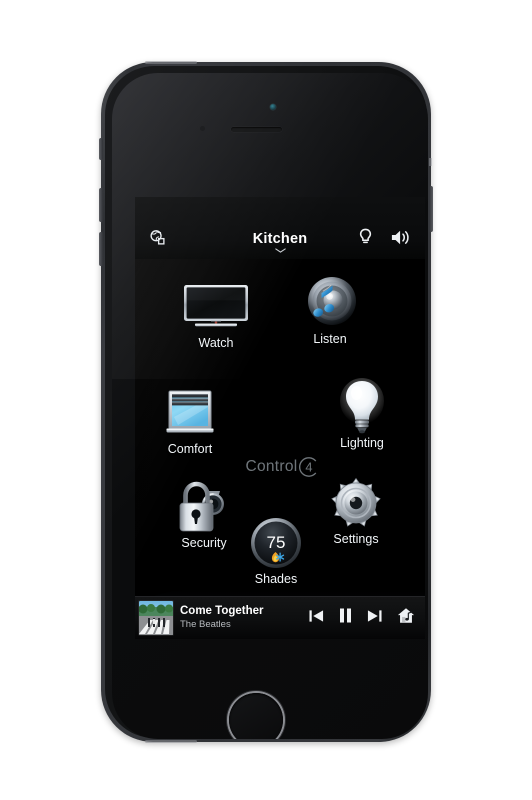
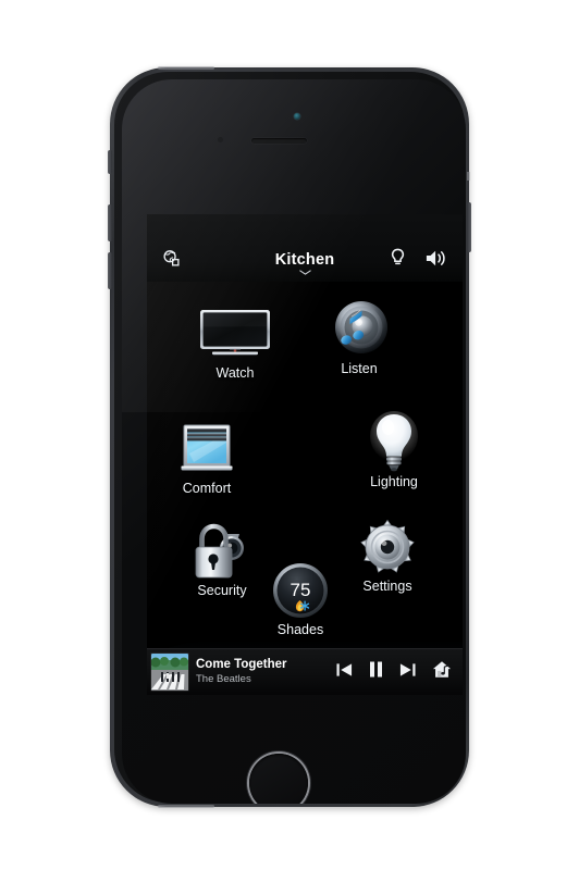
  Comfort
  Lighting
  Security
  75
  Shades
  Settings
- Control
- 4
  Come Together
  The Beatles
